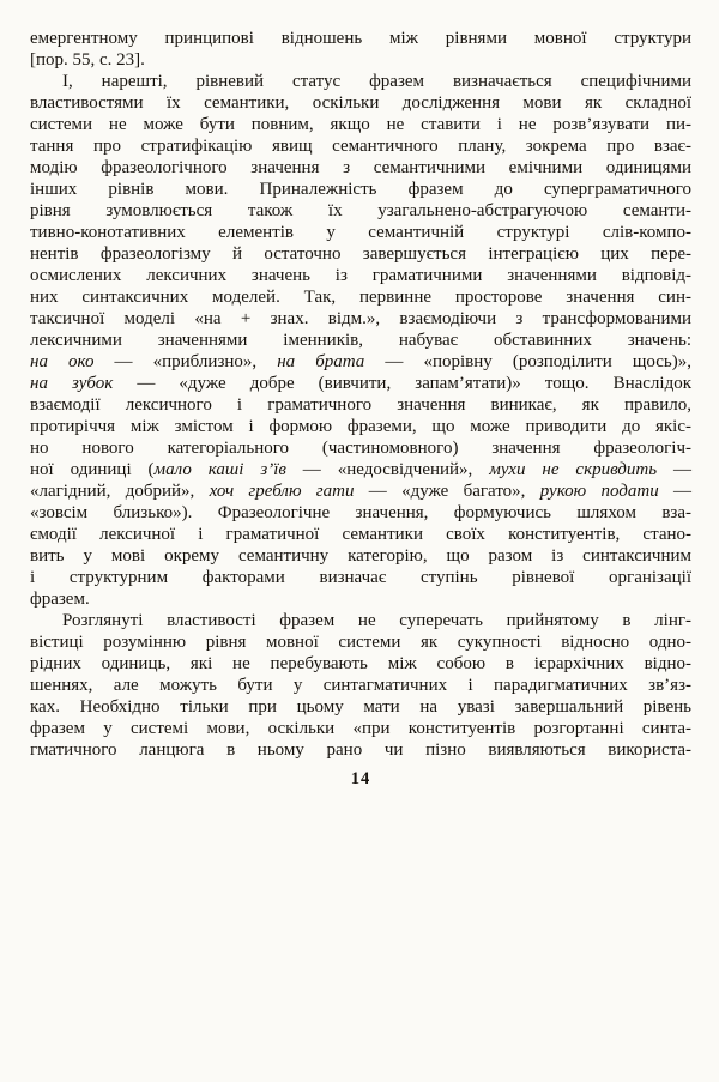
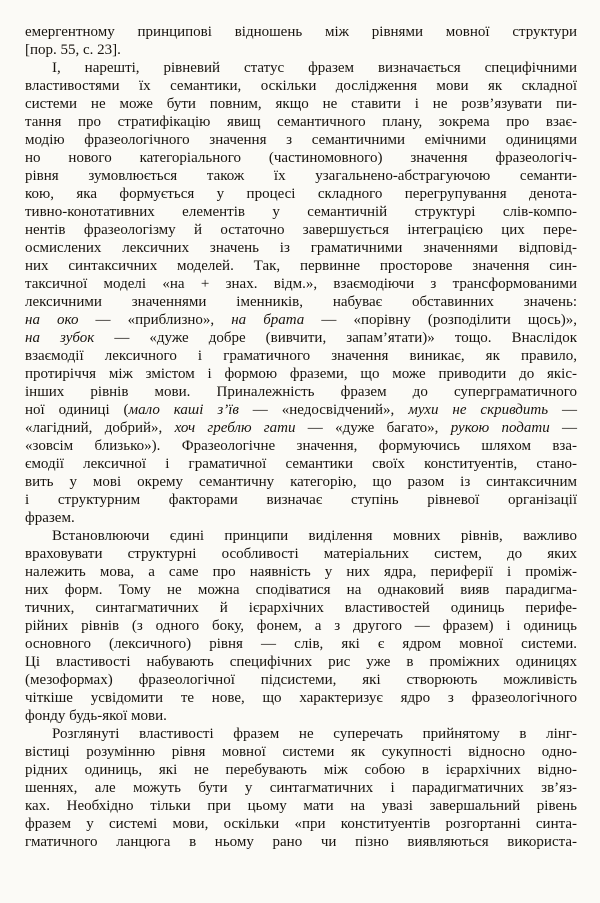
  емергентному принципові відношень між рівнями мовної структури
  [пор. 55, с. 23].
  І, нарешті, рівневий статус фразем визначається специфічними
  властивостями їх семантики, оскільки дослідження мови як складної
  системи не може бути повним, якщо не ставити і не розв’язувати пи-
  тання про стратифікацію явищ семантичного плану, зокрема про взає-
  модію фразеологічного значення з семантичними емічними одиницями
- інших рівнів мови. Приналежність фразем до суперграматичного
+ но нового категоріального (частиномовного) значення фразеологіч-
  рівня зумовлюється також їх узагальнено-абстрагуючою семанти-
+ кою, яка формується у процесі складного перегрупування денота-
  тивно-конотативних елементів у семантичній структурі слів-компо-
  нентів фразеологізму й остаточно завершується інтеграцією цих пере-
  осмислених лексичних значень із граматичними значеннями відповід-
  них синтаксичних моделей. Так, первинне просторове значення син-
  таксичної моделі «на + знах. відм.», взаємодіючи з трансформованими
  лексичними значеннями іменників, набуває обставинних значень:
  на око — «приблизно», на брата — «порівну (розподілити щось)»,
  на зубок — «дуже добре (вивчити, запам’ятати)» тощо. Внаслідок
  взаємодії лексичного і граматичного значення виникає, як правило,
  протиріччя між змістом і формою фраземи, що може приводити до якіс-
- но нового категоріального (частиномовного) значення фразеологіч-
+ інших рівнів мови. Приналежність фразем до суперграматичного
  ної одиниці (мало каші з’їв — «недосвідчений», мухи не скривдить —
  «лагідний, добрий», хоч греблю гати — «дуже багато», рукою подати —
  «зовсім близько»). Фразеологічне значення, формуючись шляхом вза-
  ємодії лексичної і граматичної семантики своїх конституентів, стано-
  вить у мові окрему семантичну категорію, що разом із синтаксичним
  і структурним факторами визначає ступінь рівневої організації
  фразем.
+ Встановлюючи єдині принципи виділення мовних рівнів, важливо
+ враховувати структурні особливості матеріальних систем, до яких
+ належить мова, а саме про наявність у них ядра, периферії і проміж-
+ них форм. Тому не можна сподіватися на однаковий вияв парадигма-
+ тичних, синтагматичних й ієрархічних властивостей одиниць перифе-
+ рійних рівнів (з одного боку, фонем, а з другого — фразем) і одиниць
+ основного (лексичного) рівня — слів, які є ядром мовної системи.
+ Ці властивості набувають специфічних рис уже в проміжних одиницях
+ (мезоформах) фразеологічної підсистеми, які створюють можливість
+ чіткіше усвідомити те нове, що характеризує ядро з фразеологічного
+ фонду будь-якої мови.
  Розглянуті властивості фразем не суперечать прийнятому в лінг-
  вістиці розумінню рівня мовної системи як сукупності відносно одно-
  рідних одиниць, які не перебувають між собою в ієрархічних відно-
  шеннях, але можуть бути у синтагматичних і парадигматичних зв’яз-
  ках. Необхідно тільки при цьому мати на увазі завершальний рівень
  фразем у системі мови, оскільки «при конституентів розгортанні синта-
  гматичного ланцюга в ньому рано чи пізно виявляються використа-
- 14
